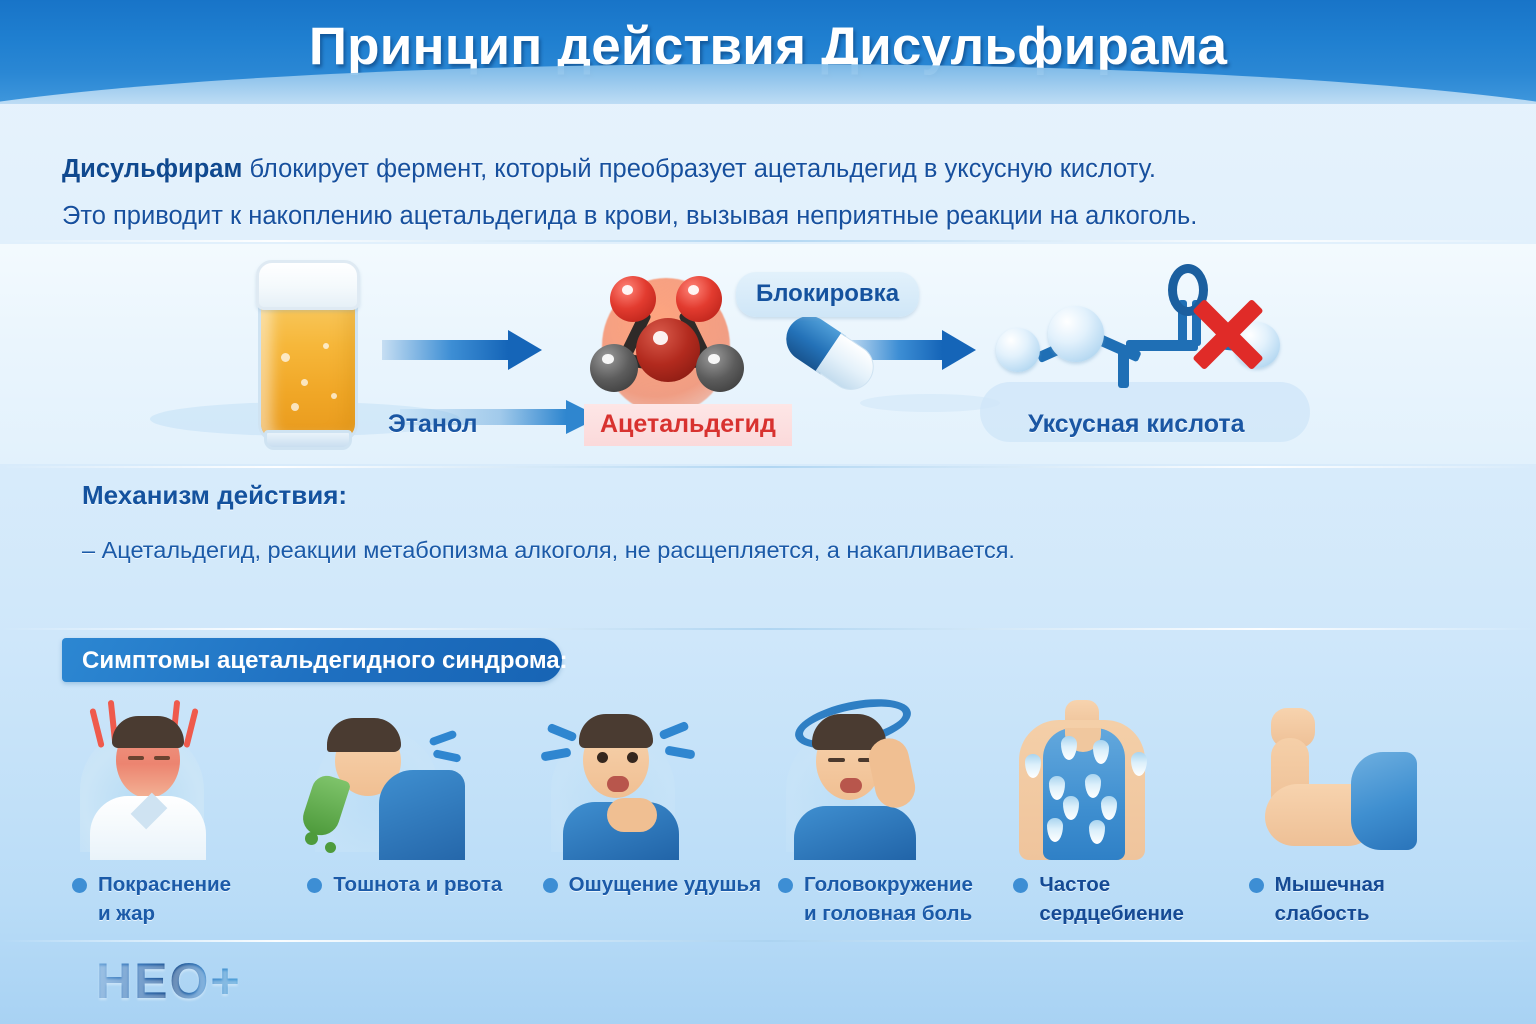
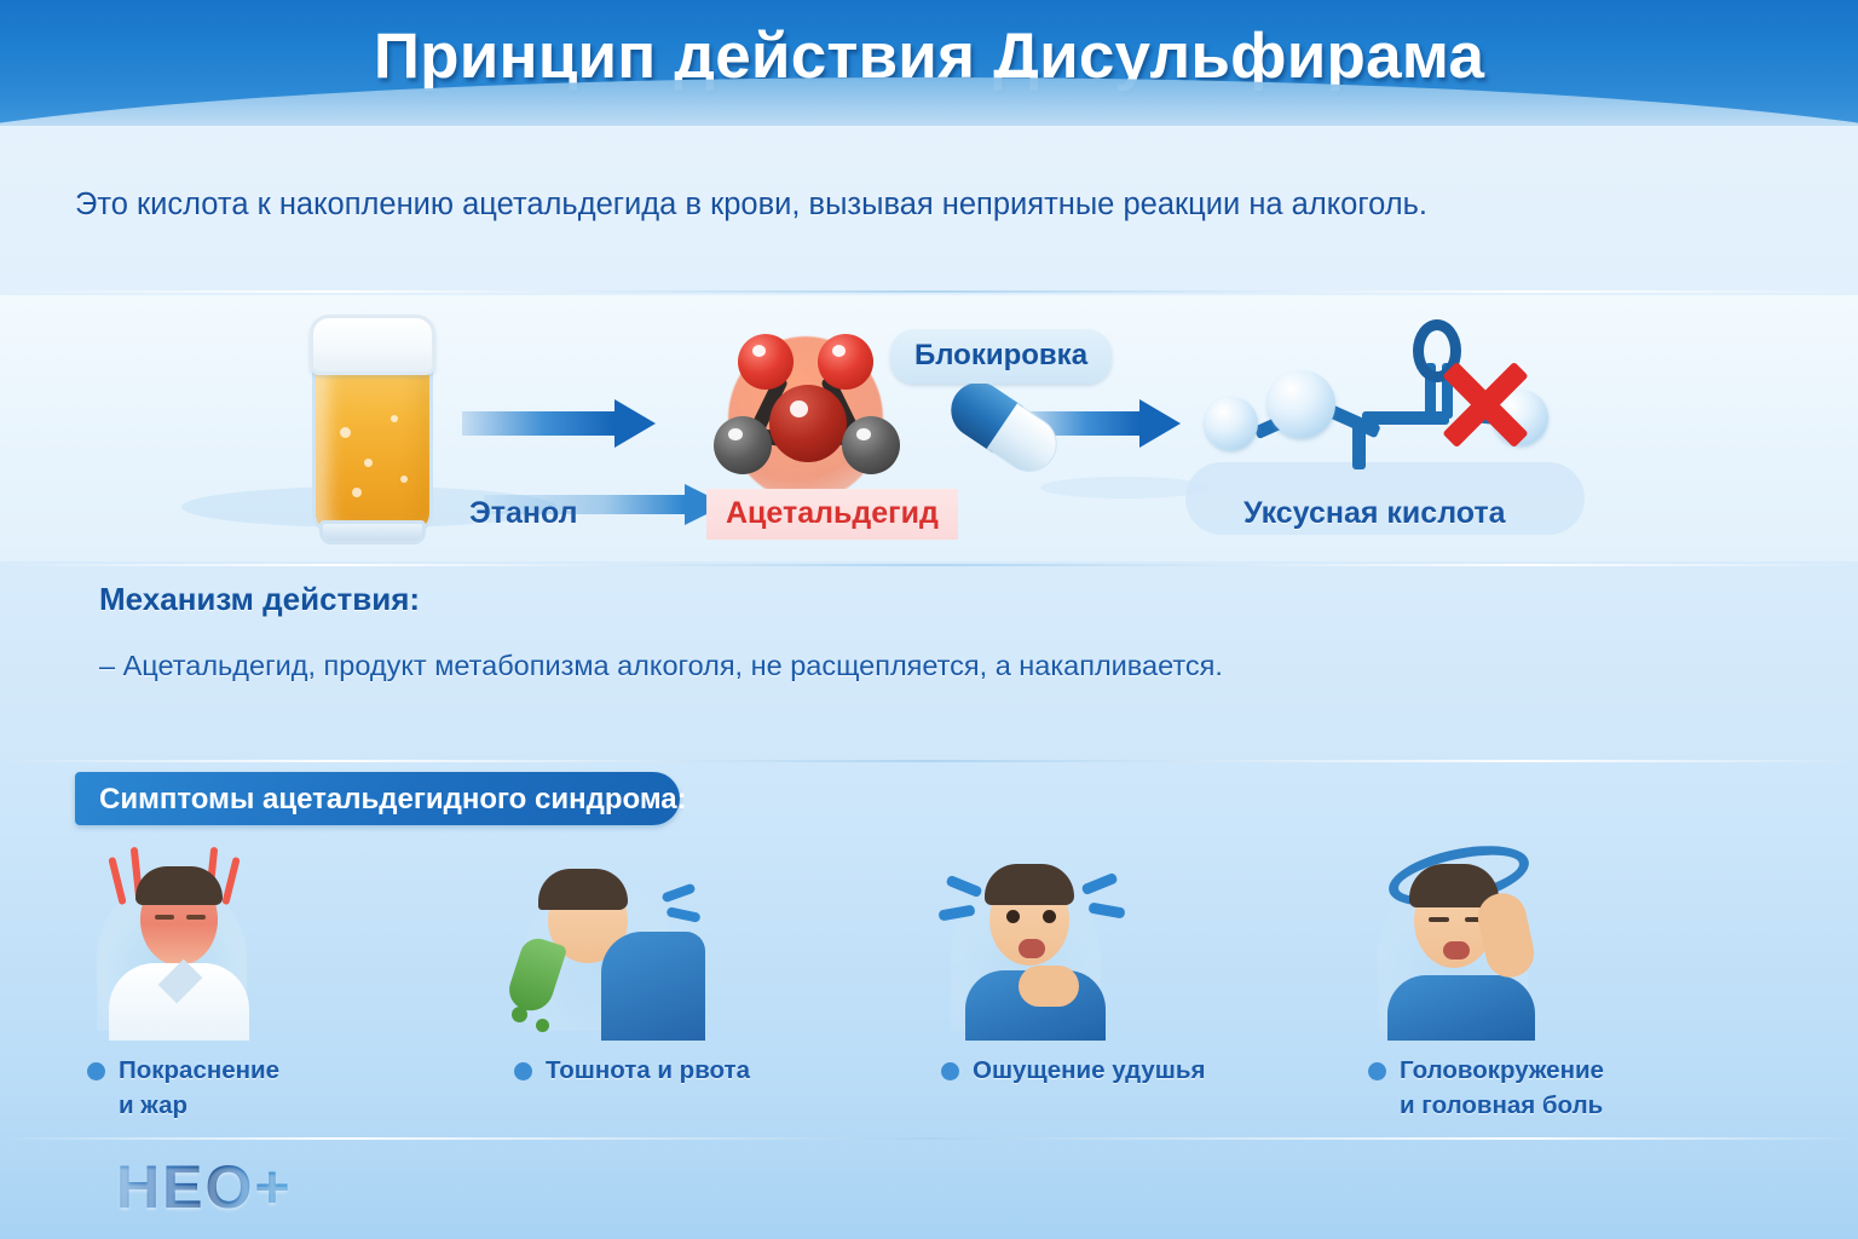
  Принцип действия Дисульфирама
- Дисульфирам блокирует фермент, который преобразует ацетальдегид в уксусную кислоту.
- Это приводит к накоплению ацетальдегида в крови, вызывая неприятные реакции на алкоголь.
+ Это кислота к накоплению ацетальдегида в крови, вызывая неприятные реакции на алкоголь.
  Блокировка
  Этанол
  Ацетальдегид
  Уксусная кислота
  Механизм действия:
- – Ацетальдегид, реакции метабопизма алкоголя, не расщепляется, а накапливается.
+ – Ацетальдегид, продукт метабопизма алкоголя, не расщепляется, а накапливается.
  Симптомы ацетальдегидного синдрома:
  Покраснение
  и жар
  Тошнота и рвота
  Ошущение удушья
  Головокружение
  и головная боль
- Частое
- сердцебиение
- Мышечная
- слабость
  НЕО+
